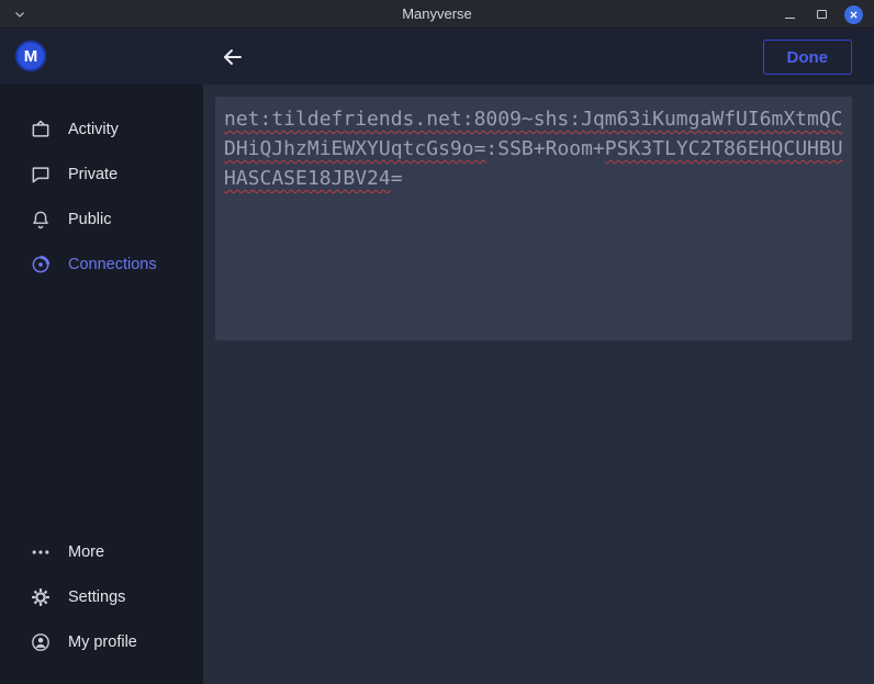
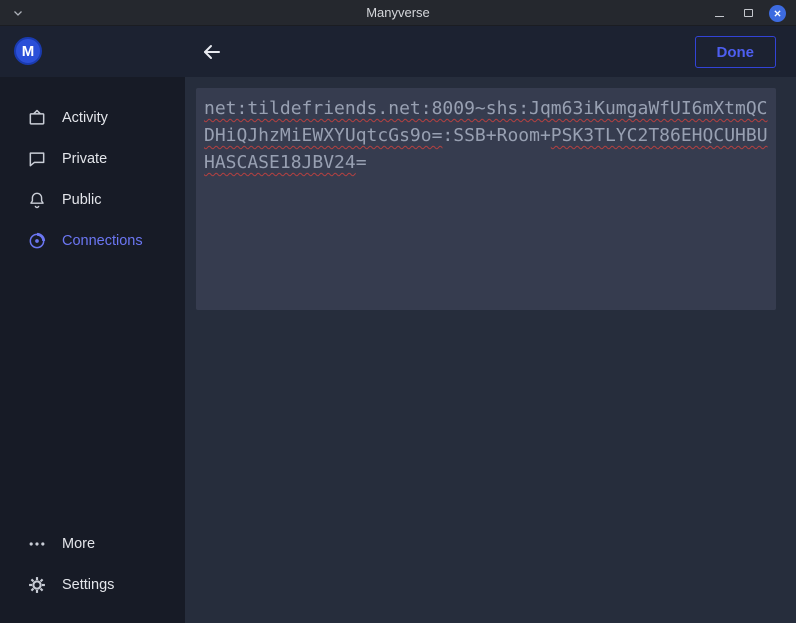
  Manyverse
  M
  Done
  Activity
  Private
  Public
  Connections
  More
  Settings
- My profile
  net:tildefriends.net:8009~shs:Jqm63iKumgaWfUI6mXtmQC
  DHiQJhzMiEWXYUqtcGs9o=:SSB+Room+PSK3TLYC2T86EHQCUHBU
  HASCASE18JBV24=
